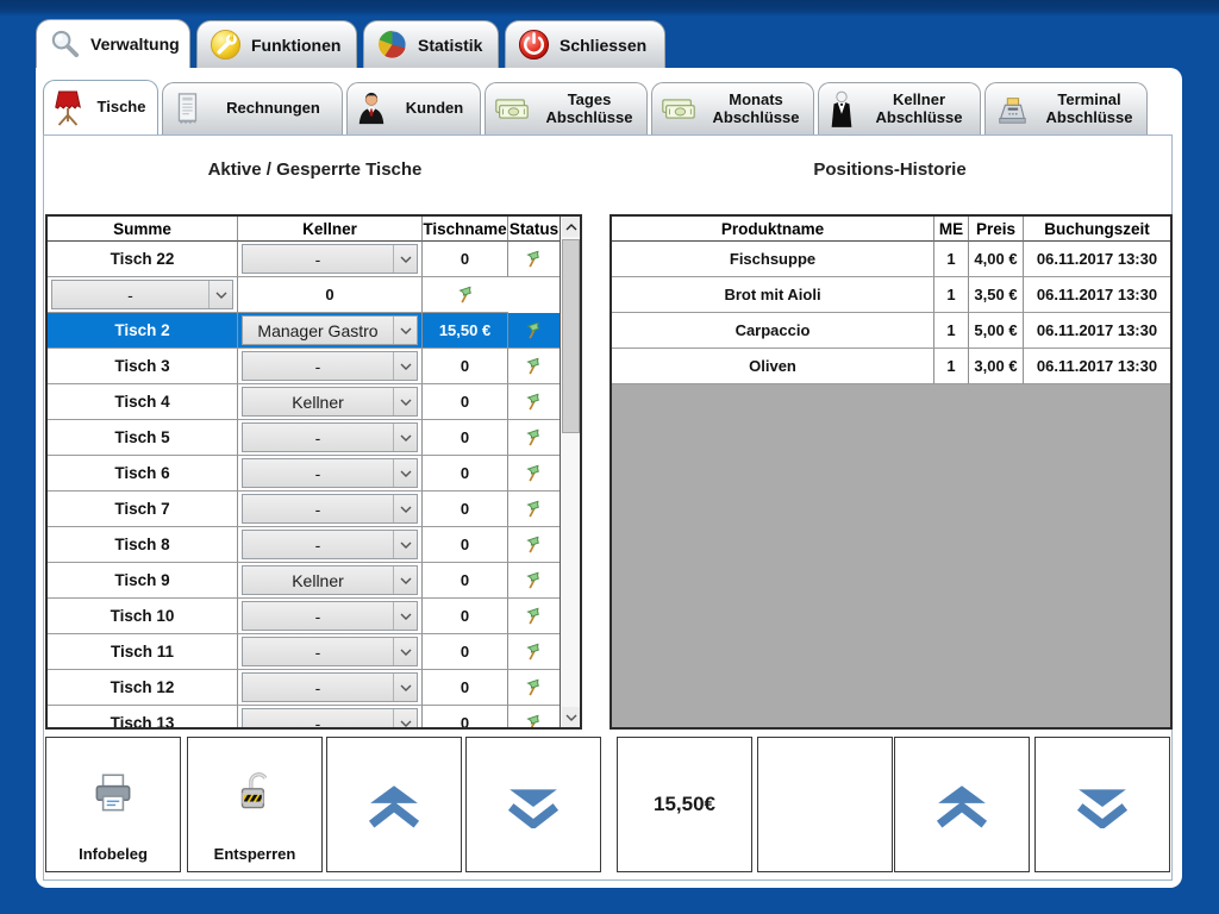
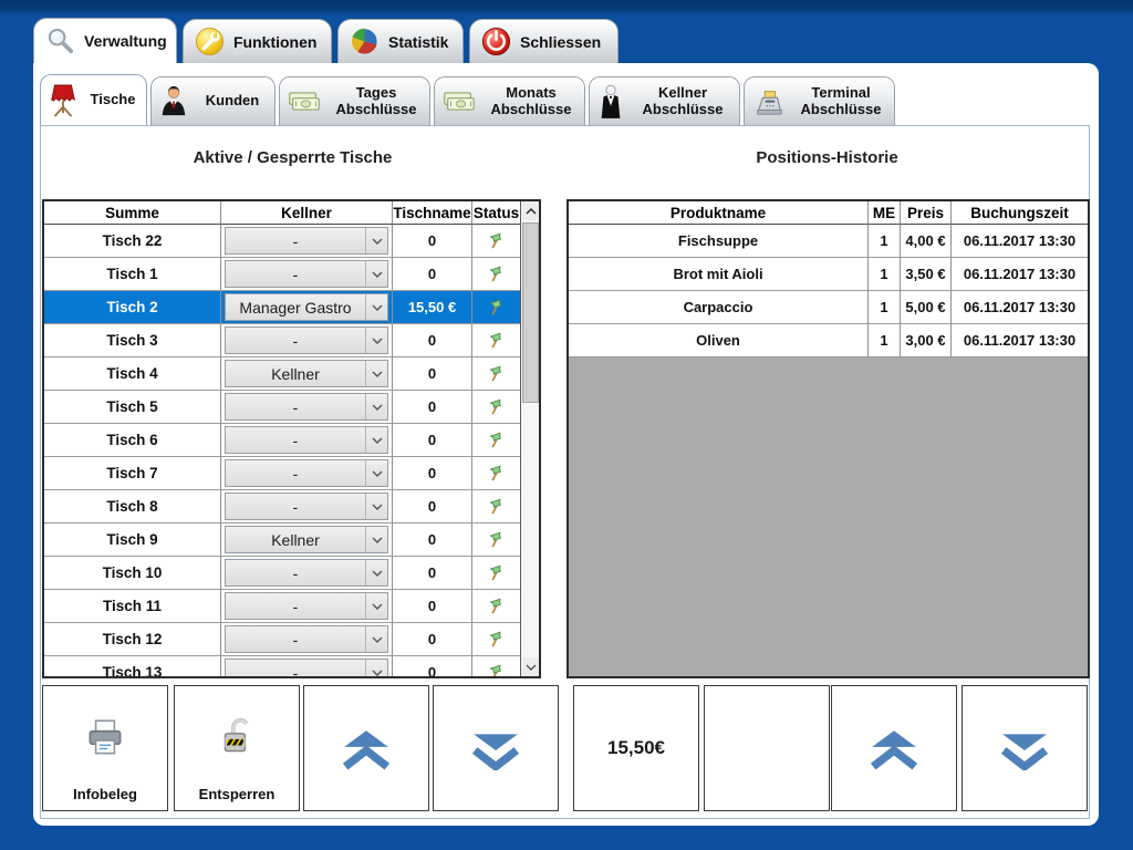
  Verwaltung
  Funktionen
  Statistik
  Schliessen
  Tische
- Rechnungen
  Kunden
  Tages
  Abschlüsse
  Monats
  Abschlüsse
  Kellner
  Abschlüsse
  Terminal
  Abschlüsse
  Aktive / Gesperrte Tische
  Positions-Historie
  Summe
  Kellner
  Tischname
  Status
  Tisch 22
  -
  0
+ Tisch 1
  -
  0
  Tisch 2
  Manager Gastro
  15,50 €
  Tisch 3
  -
  0
  Tisch 4
  Kellner
  0
  Tisch 5
  -
  0
  Tisch 6
  -
  0
  Tisch 7
  -
  0
  Tisch 8
  -
  0
  Tisch 9
  Kellner
  0
  Tisch 10
  -
  0
  Tisch 11
  -
  0
  Tisch 12
  -
  0
  Tisch 13
  -
  0
  Produktname
  ME
  Preis
  Buchungszeit
  Fischsuppe
  1
  4,00 €
  06.11.2017 13:30
  Brot mit Aioli
  1
  3,50 €
  06.11.2017 13:30
  Carpaccio
  1
  5,00 €
  06.11.2017 13:30
  Oliven
  1
  3,00 €
  06.11.2017 13:30
  Infobeleg
  Entsperren
  15,50€
